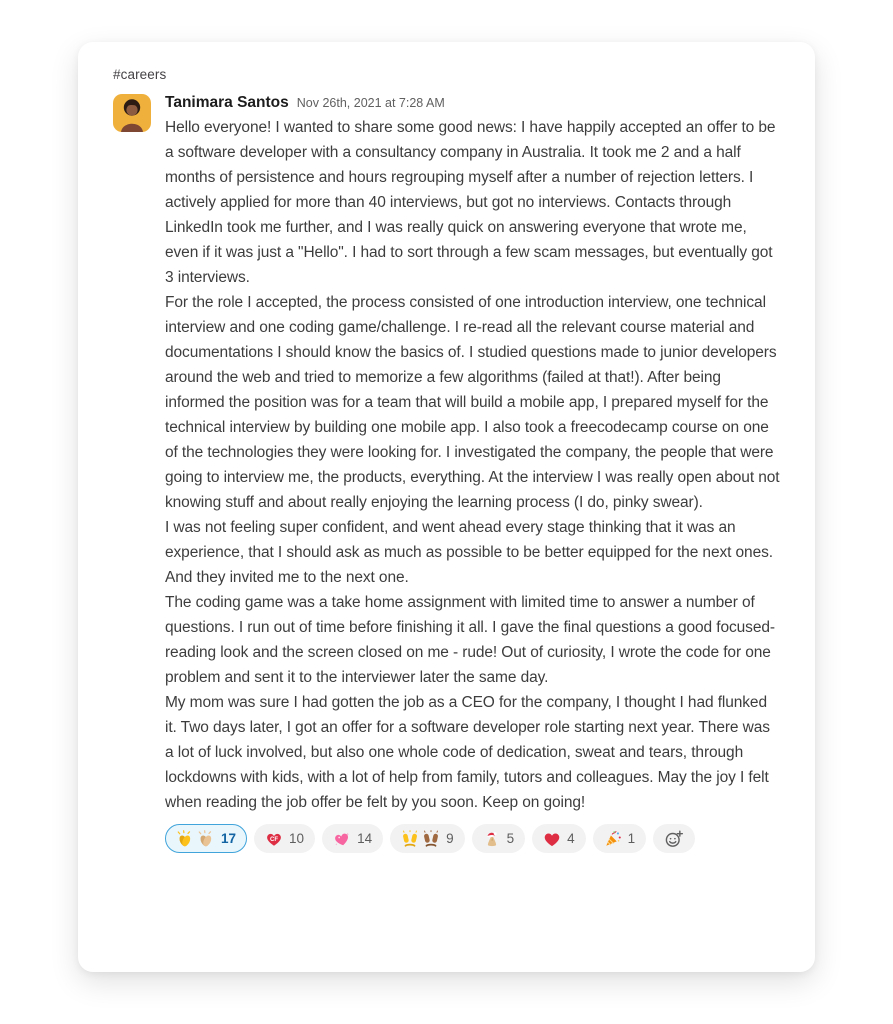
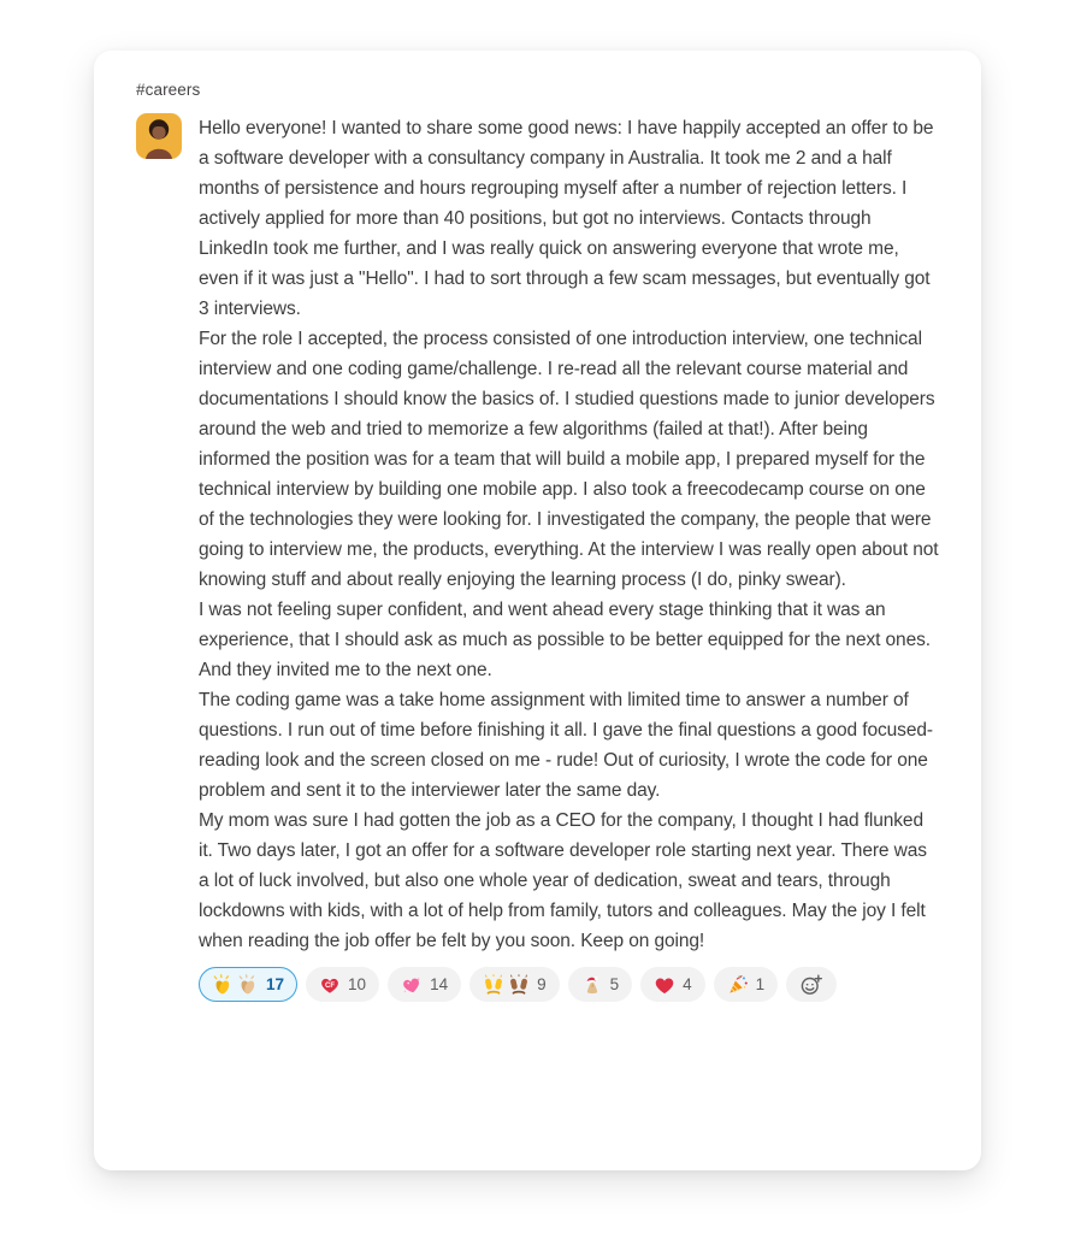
  #careers
- Tanimara Santos
- Nov 26th, 2021 at 7:28 AM
- Hello everyone! I wanted to share some good news: I have happily accepted an offer to be a software developer with a consultancy company in Australia. It took me 2 and a half months of persistence and hours regrouping myself after a number of rejection letters. I actively applied for more than 40 interviews, but got no interviews. Contacts through LinkedIn took me further, and I was really quick on answering everyone that wrote me, even if it was just a "Hello". I had to sort through a few scam messages, but eventually got 3 interviews.
+ Hello everyone! I wanted to share some good news: I have happily accepted an offer to be a software developer with a consultancy company in Australia. It took me 2 and a half months of persistence and hours regrouping myself after a number of rejection letters. I actively applied for more than 40 positions, but got no interviews. Contacts through LinkedIn took me further, and I was really quick on answering everyone that wrote me, even if it was just a "Hello". I had to sort through a few scam messages, but eventually got 3 interviews.
  For the role I accepted, the process consisted of one introduction interview, one technical interview and one coding game/challenge. I re-read all the relevant course material and documentations I should know the basics of. I studied questions made to junior developers around the web and tried to memorize a few algorithms (failed at that!). After being informed the position was for a team that will build a mobile app, I prepared myself for the technical interview by building one mobile app. I also took a freecodecamp course on one of the technologies they were looking for. I investigated the company, the people that were going to interview me, the products, everything. At the interview I was really open about not knowing stuff and about really enjoying the learning process (I do, pinky swear).
  I was not feeling super confident, and went ahead every stage thinking that it was an experience, that I should ask as much as possible to be better equipped for the next ones. And they invited me to the next one.
  The coding game was a take home assignment with limited time to answer a number of questions. I run out of time before finishing it all. I gave the final questions a good focused-reading look and the screen closed on me - rude! Out of curiosity, I wrote the code for one problem and sent it to the interviewer later the same day.
- My mom was sure I had gotten the job as a CEO for the company, I thought I had flunked it. Two days later, I got an offer for a software developer role starting next year. There was a lot of luck involved, but also one whole code of dedication, sweat and tears, through lockdowns with kids, with a lot of help from family, tutors and colleagues. May the joy I felt when reading the job offer be felt by you soon. Keep on going!
+ My mom was sure I had gotten the job as a CEO for the company, I thought I had flunked it. Two days later, I got an offer for a software developer role starting next year. There was a lot of luck involved, but also one whole year of dedication, sweat and tears, through lockdowns with kids, with a lot of help from family, tutors and colleagues. May the joy I felt when reading the job offer be felt by you soon. Keep on going!
  17
  10
  14
  9
  5
  4
  1
